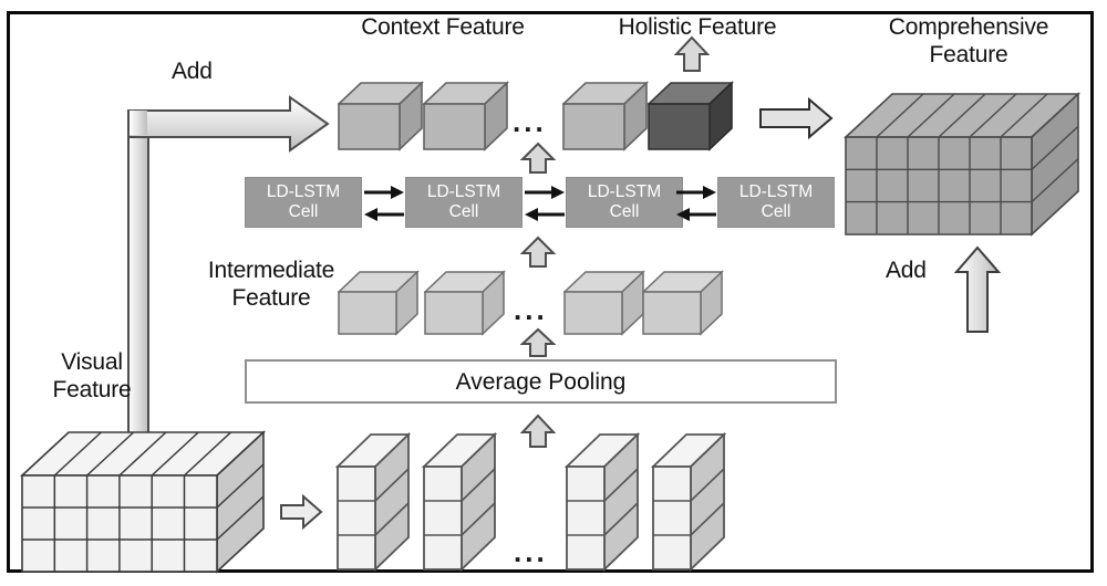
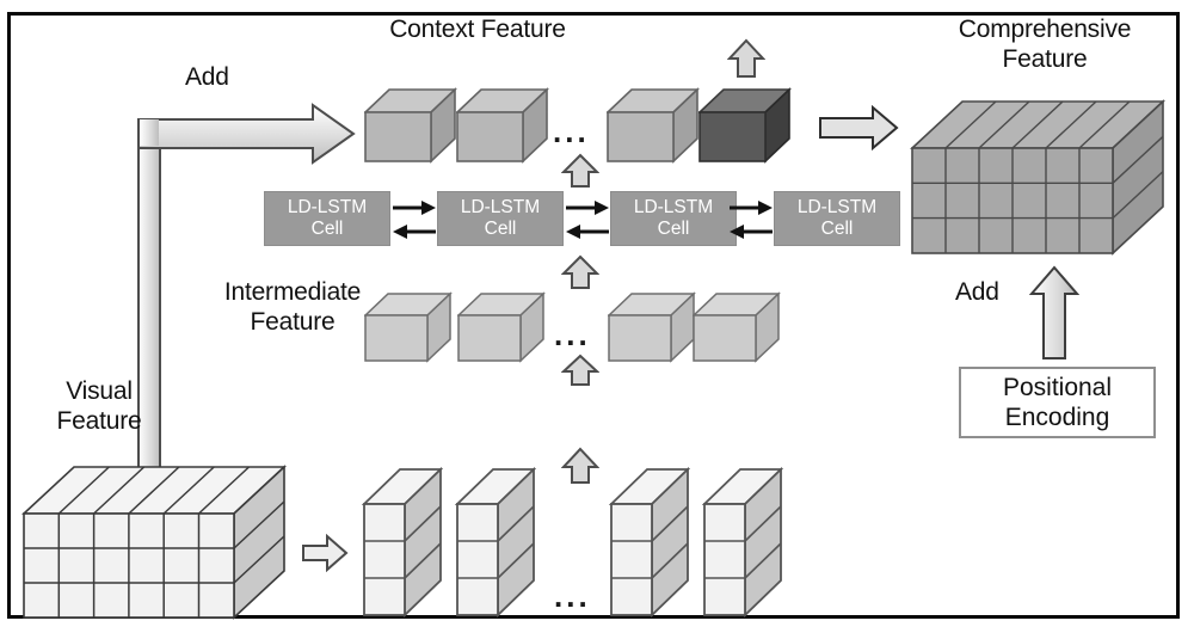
  Context Feature
- Holistic Feature
  Comprehensive
  Feature
  Add
  ...
  Add
+ Positional
+ Encoding
  LD-LSTM
  Cell
  LD-LSTM
  Cell
  LD-LSTM
  Cell
  LD-LSTM
  Cell
  Intermediate
  Feature
  ...
- Average Pooling
  Visual
  Feature
  ...
